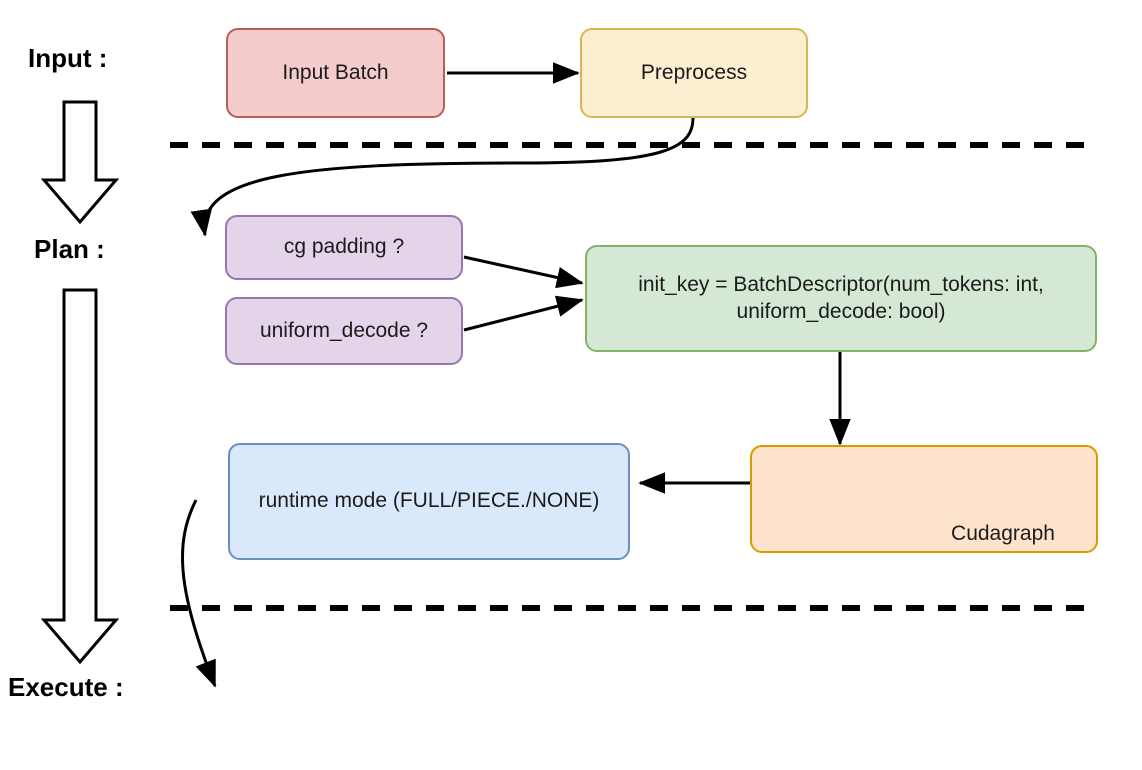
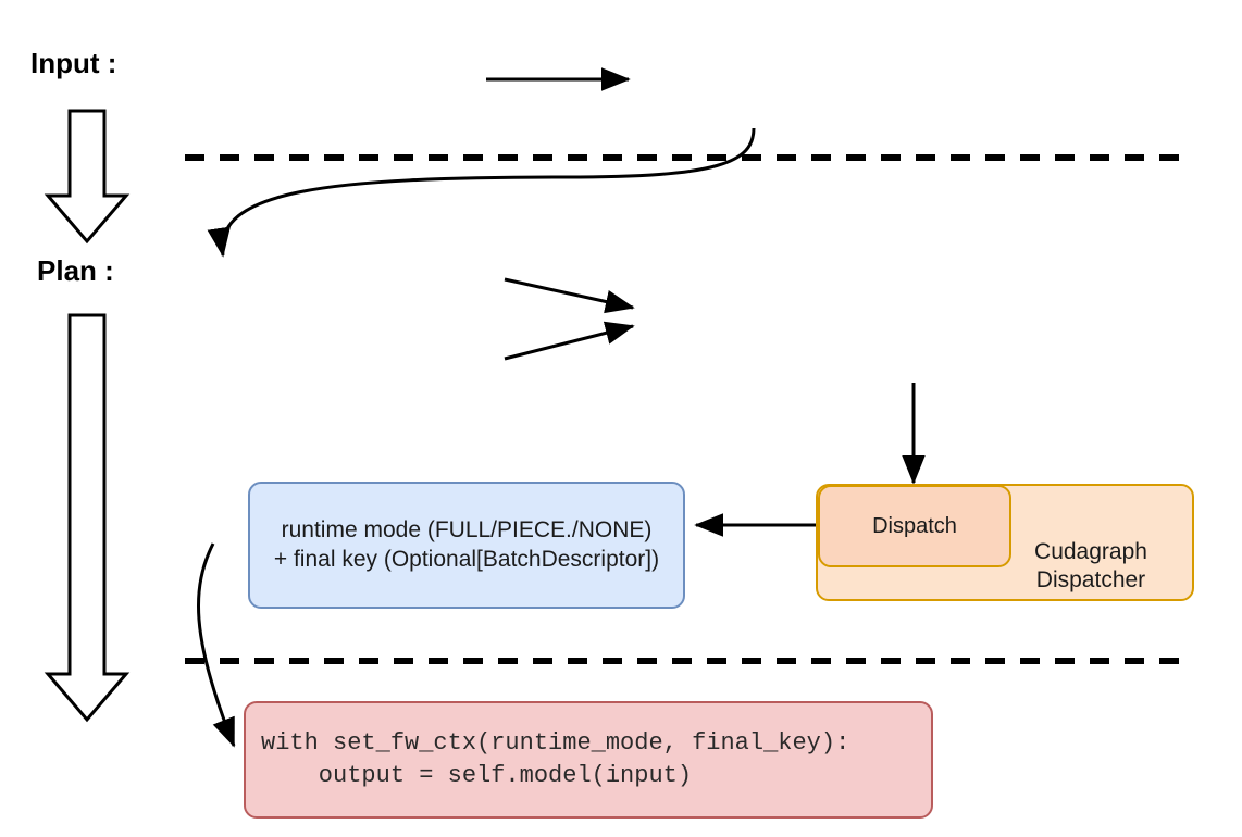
  Input :
  Plan :
- Execute :
- Input Batch
- Preprocess
- cg padding ?
- uniform_decode ?
- init_key = BatchDescriptor(num_tokens: int,
- uniform_decode: bool)
  runtime mode (FULL/PIECE./NONE)
+ + final key (Optional[BatchDescriptor])
  Cudagraph
+ Dispatcher
+ Dispatch
+ with set_fw_ctx(runtime_mode, final_key):
+ output = self.model(input)
